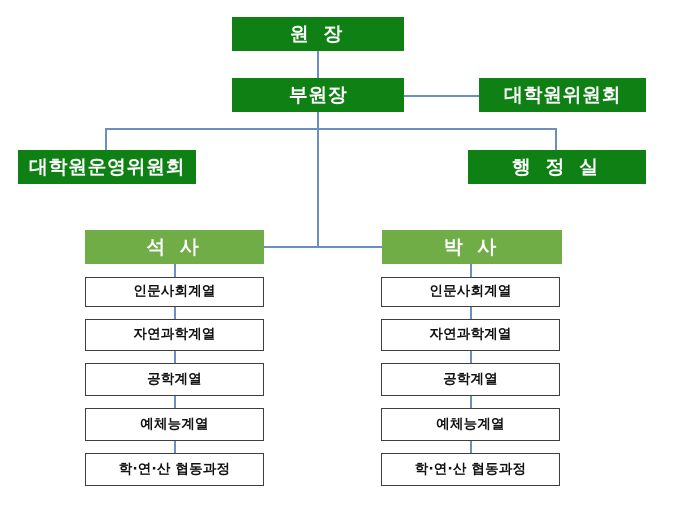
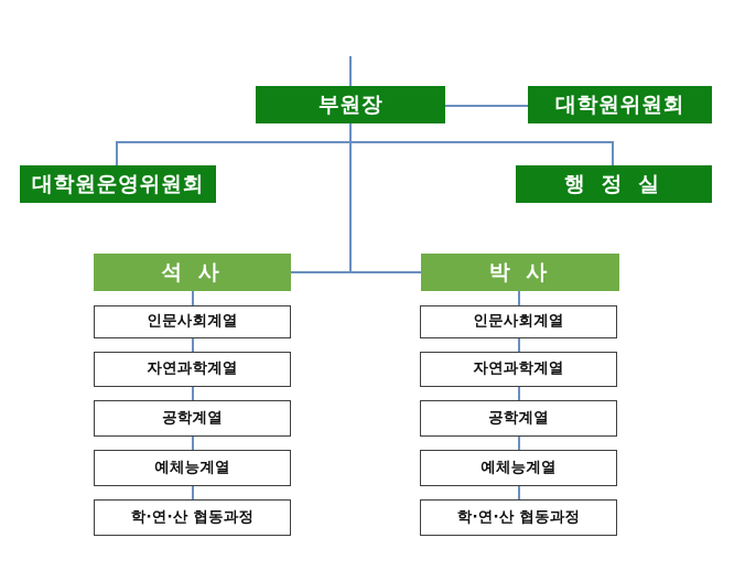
- 원 장
  부원장
  대학원위원회
  대학원운영위원회
  행 정 실
  석 사
  박 사
  인문사회계열
  자연과학계열
  공학계열
  예체능계열
  학·연·산 협동과정
  인문사회계열
  자연과학계열
  공학계열
  예체능계열
  학·연·산 협동과정
